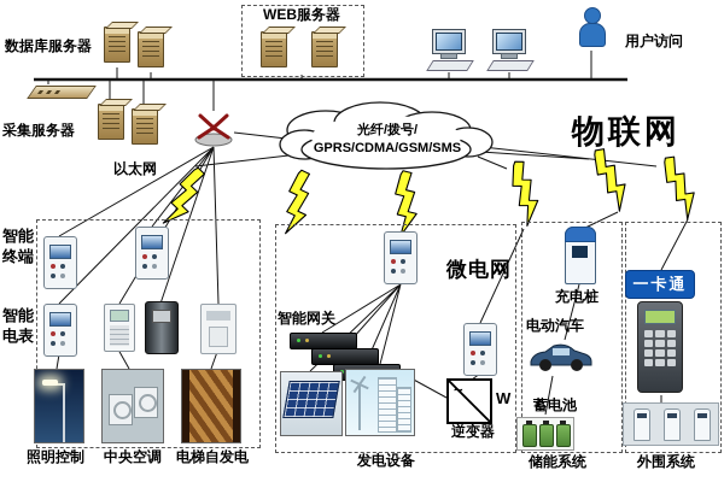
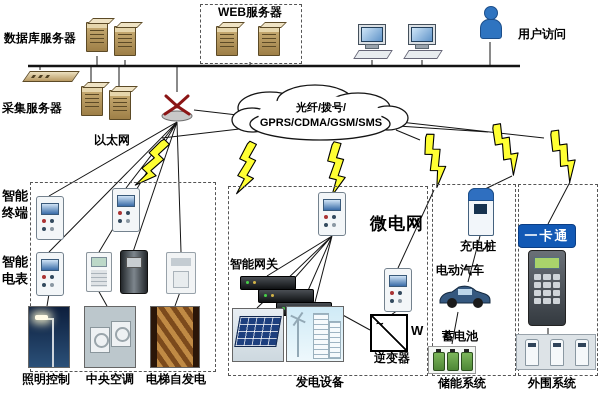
  数据库服务器
  WEB服务器
  用户访问
  采集服务器
  以太网
  光纤/拨号/
  GPRS/CDMA/GSM/SMS
- 物联网
  智能
  终端
  智能
  电表
  照明控制
  中央空调
  电梯自发电
  微电网
  智能网关
  ~
  W
  逆变器
  发电设备
  充电桩
  电动汽车
  蓄电池
  储能系统
  一卡通
  外围系统
